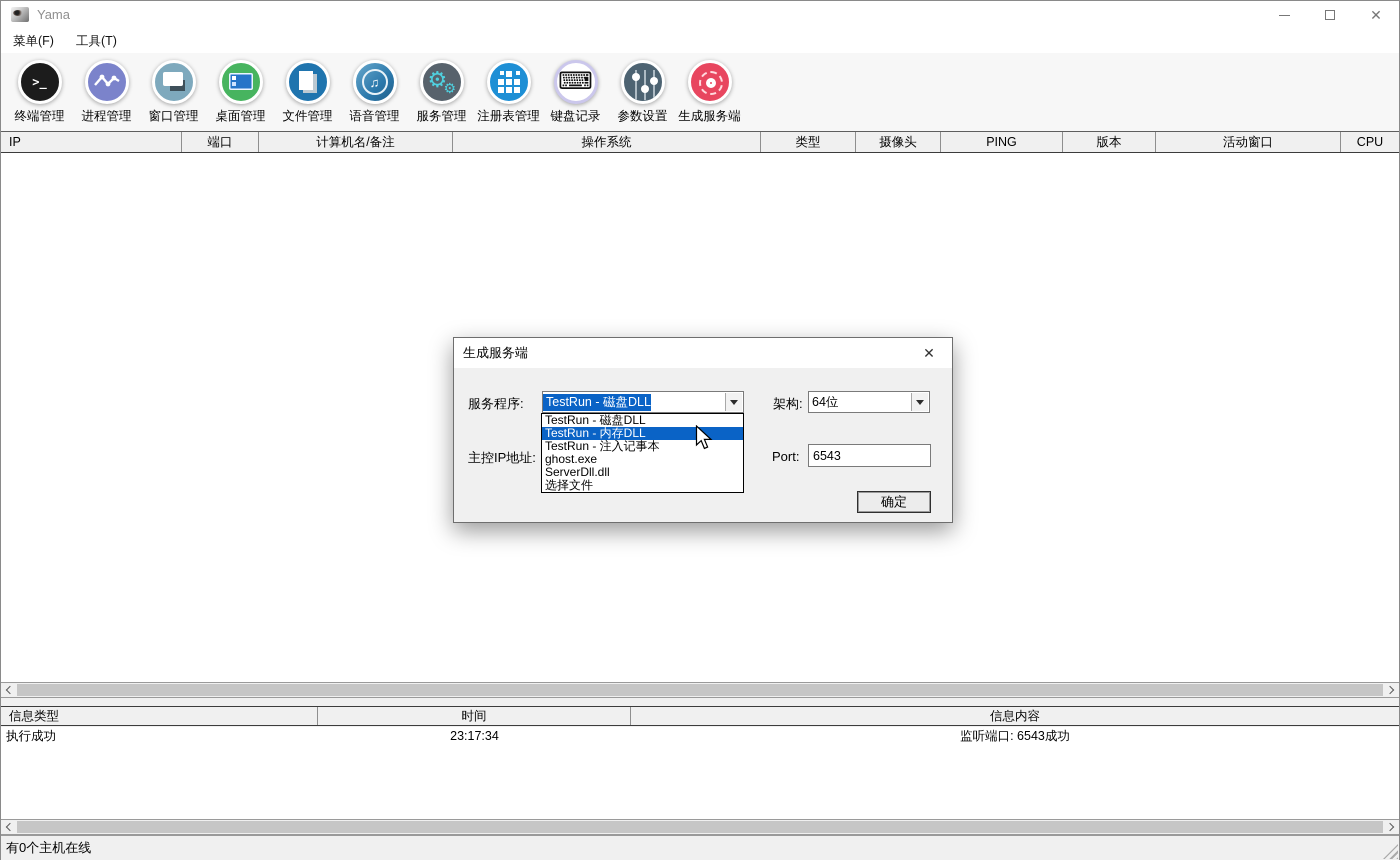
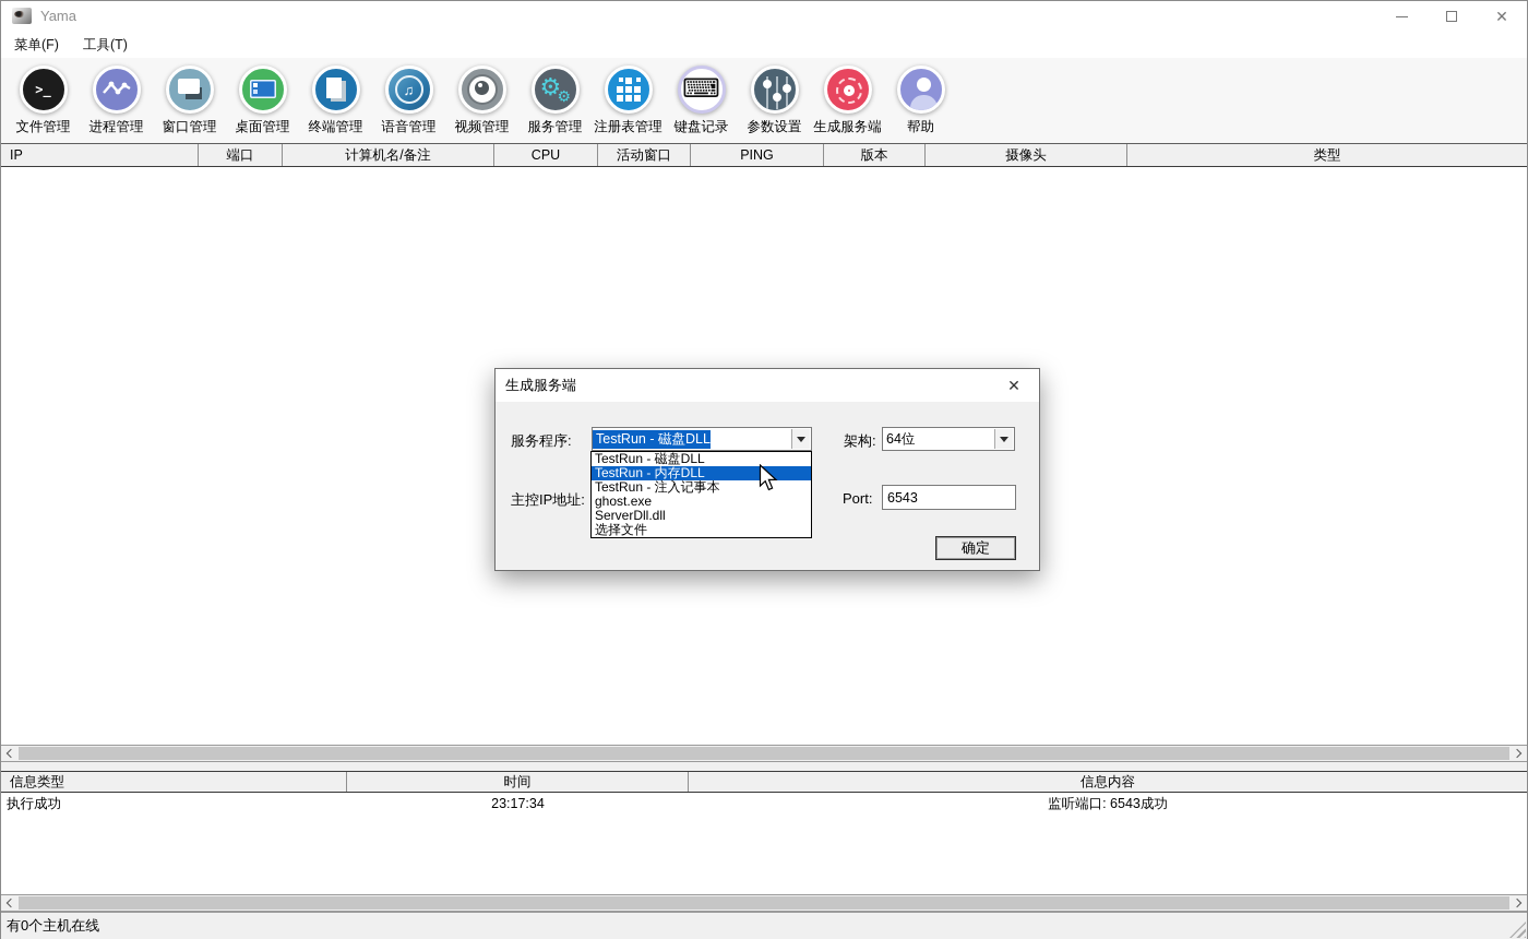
  Yama
  ✕
  菜单(F)
  工具(T)
  >_
- 终端管理
+ 文件管理
  进程管理
  窗口管理
  桌面管理
- 文件管理
+ 终端管理
  ♫
  语音管理
+ 视频管理
  ⚙
  ⚙
  服务管理
  注册表管理
  ⌨
  键盘记录
  参数设置
  生成服务端
+ 帮助
  IP
  端口
  计算机名/备注
- 操作系统
- 类型
+ CPU
- 摄像头
+ 活动窗口
  PING
  版本
- 活动窗口
+ 摄像头
- CPU
+ 类型
  信息类型
  时间
  信息内容
  执行成功
  23:17:34
  监听端口: 6543成功
  有0个主机在线
  生成服务端
  ✕
  服务程序:
  TestRun - 磁盘DLL
  架构:
  64位
  主控IP地址:
  Port:
  6543
  确定
  TestRun - 磁盘DLL
  TestRun - 内存DLL
  TestRun - 注入记事本
  ghost.exe
  ServerDll.dll
  选择文件
